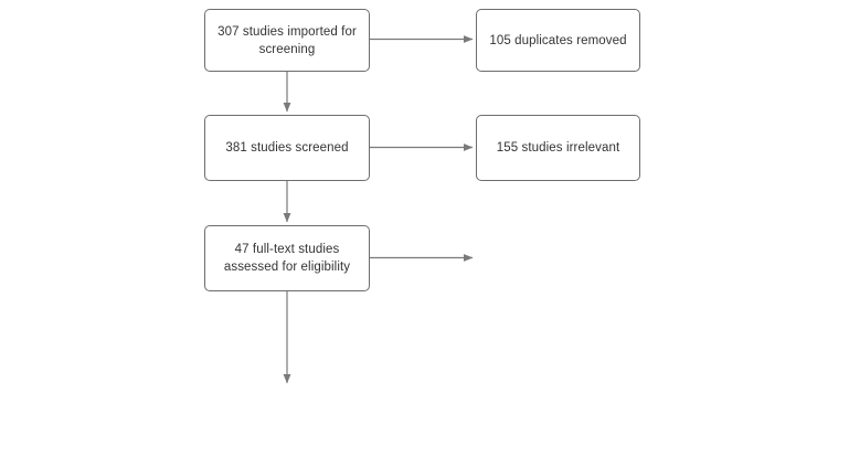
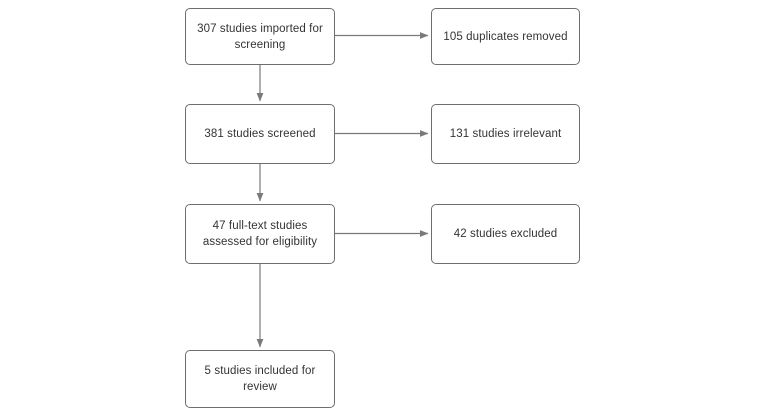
  307 studies imported for
  screening
  105 duplicates removed
  381 studies screened
- 155 studies irrelevant
+ 131 studies irrelevant
  47 full-text studies
  assessed for eligibility
+ 42 studies excluded
+ 5 studies included for
+ review
